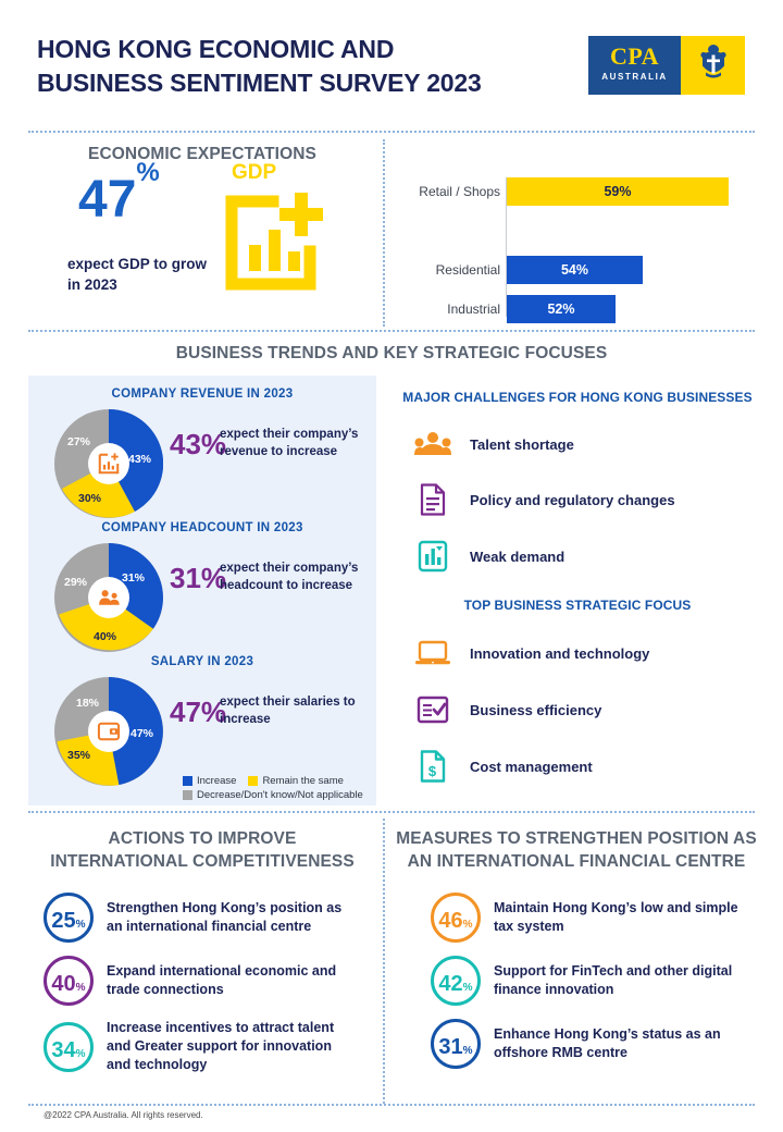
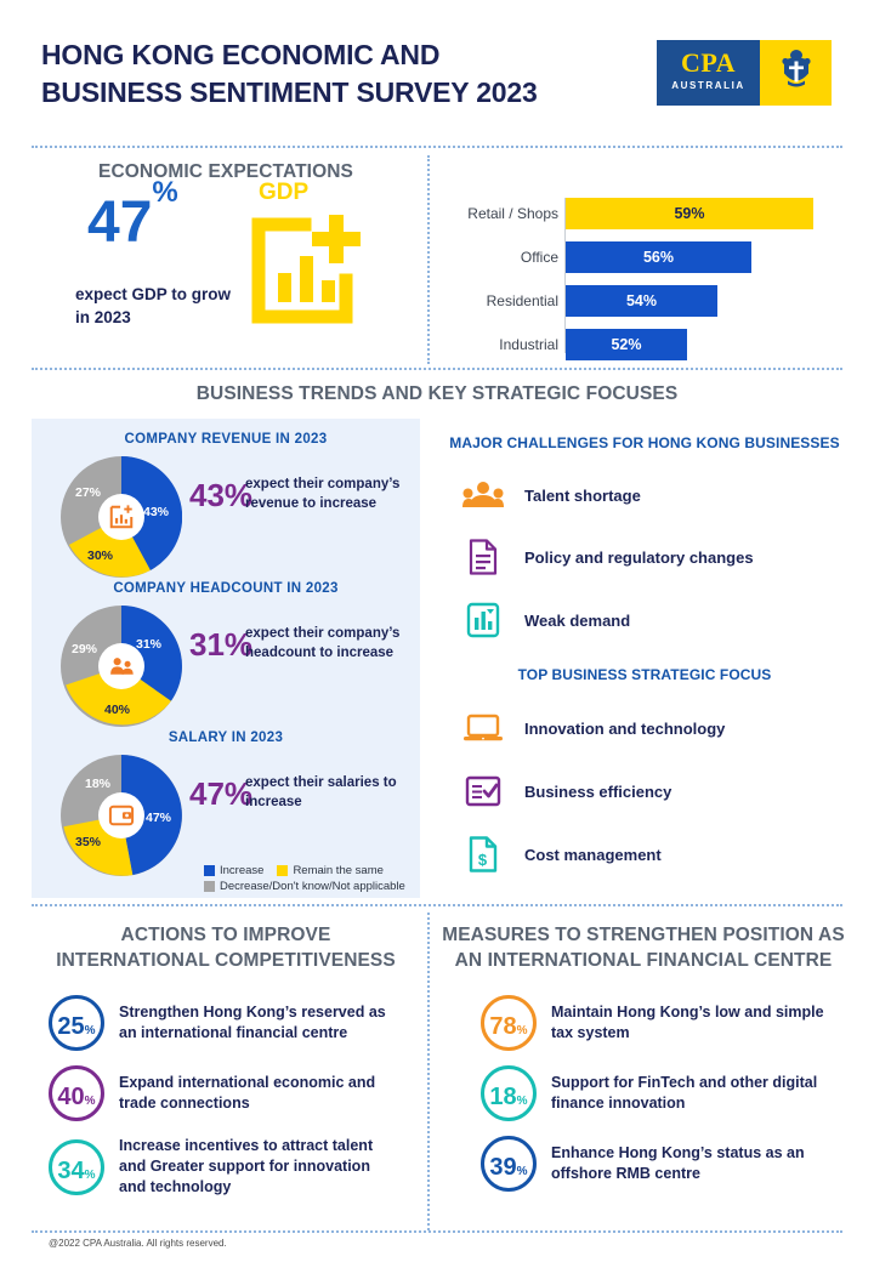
  HONG KONG ECONOMIC AND
  BUSINESS SENTIMENT SURVEY 2023
  CPA
  AUSTRALIA
  ECONOMIC EXPECTATIONS
  47%
  expect GDP to grow in 2023
  GDP
  Retail / Shops
  59%
+ Office
+ 56%
  Residential
  54%
  Industrial
  52%
  BUSINESS TRENDS AND KEY STRATEGIC FOCUSES
  COMPANY REVENUE IN 2023
  43%
  30%
  27%
  43%
  expect their company’s revenue to increase
  COMPANY HEADCOUNT IN 2023
  31%
  40%
  29%
  31%
  expect their company’s headcount to increase
  SALARY IN 2023
  47%
  35%
  18%
  47%
  expect their salaries to increase
  Increase
  Remain the same
  Decrease/Don't know/Not applicable
  MAJOR CHALLENGES FOR HONG KONG BUSINESSES
  Talent shortage
  Policy and regulatory changes
  Weak demand
  TOP BUSINESS STRATEGIC FOCUS
  Innovation and technology
  Business efficiency
  $
  Cost management
  ACTIONS TO IMPROVE
  INTERNATIONAL COMPETITIVENESS
  25
  %
- Strengthen Hong Kong’s position as an international financial centre
+ Strengthen Hong Kong’s reserved as an international financial centre
  40
  %
  Expand international economic and trade connections
  34
  %
  Increase incentives to attract talent and Greater support for innovation and technology
  MEASURES TO STRENGTHEN POSITION AS
  AN INTERNATIONAL FINANCIAL CENTRE
- 46
+ 78
  %
  Maintain Hong Kong’s low and simple tax system
- 42
+ 18
  %
  Support for FinTech and other digital finance innovation
- 31
+ 39
  %
  Enhance Hong Kong’s status as an offshore RMB centre
  @2022 CPA Australia. All rights reserved.
